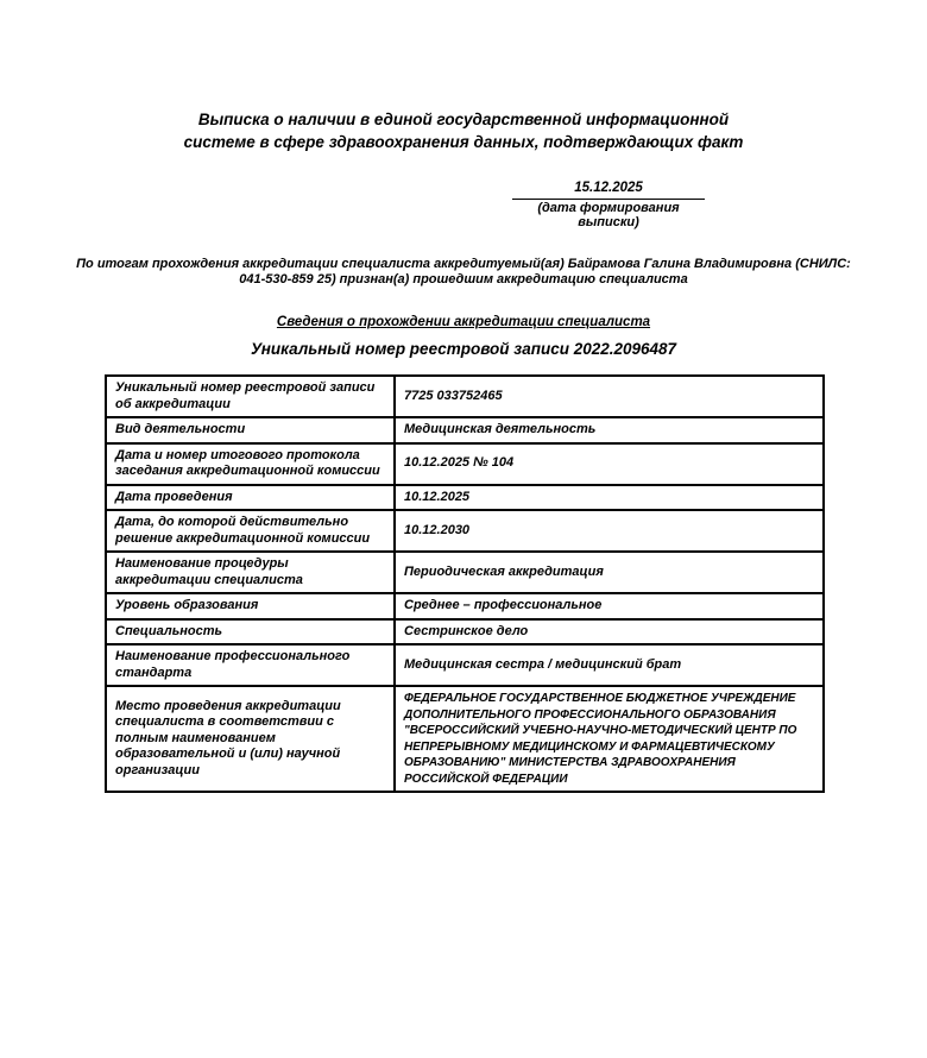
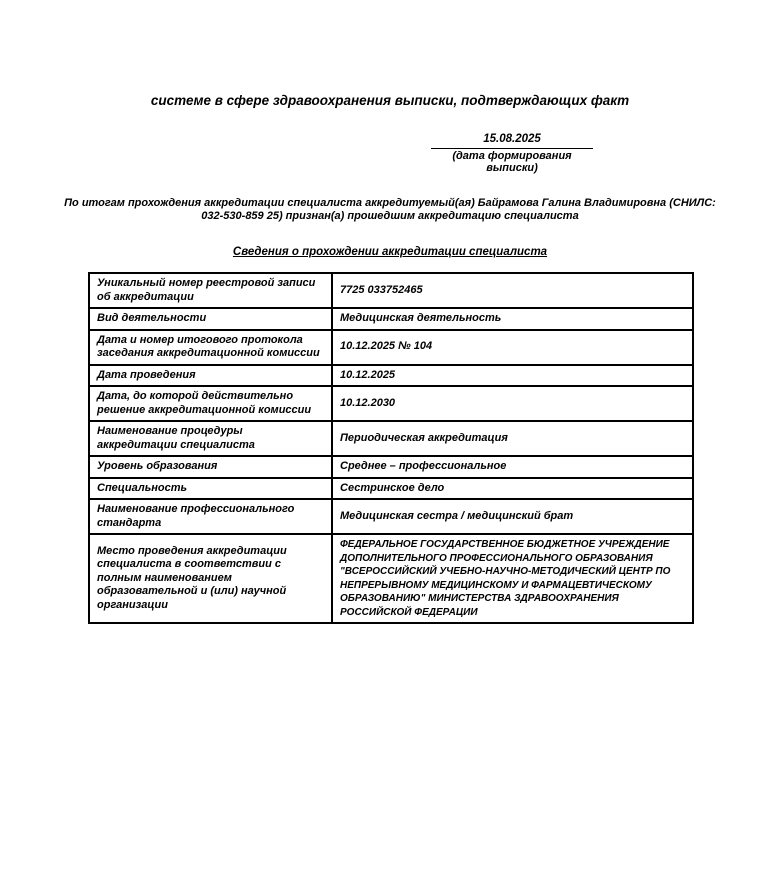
- Выписка о наличии в единой государственной информационной
- системе в сфере здравоохранения данных, подтверждающих факт
+ системе в сфере здравоохранения выписки, подтверждающих факт
- 15.12.2025
+ 15.08.2025
  (дата формирования выписки)
  По итогам прохождения аккредитации специалиста аккредитуемый(ая) Байрамова Галина Владимировна (СНИЛС:
- 041-530-859 25) признан(а) прошедшим аккредитацию специалиста
+ 032-530-859 25) признан(а) прошедшим аккредитацию специалиста
  Сведения о прохождении аккредитации специалиста
- Уникальный номер реестровой записи 2022.2096487
  Уникальный номер реестровой записи об аккредитации	7725 033752465
  Вид деятельности	Медицинская деятельность
  Дата и номер итогового протокола заседания аккредитационной комиссии	10.12.2025 № 104
  Дата проведения	10.12.2025
  Дата, до которой действительно решение аккредитационной комиссии	10.12.2030
  Наименование процедуры аккредитации специалиста	Периодическая аккредитация
  Уровень образования	Среднее – профессиональное
  Специальность	Сестринское дело
  Наименование профессионального стандарта	Медицинская сестра / медицинский брат
  Место проведения аккредитации специалиста в соответствии с полным наименованием образовательной и (или) научной организации	ФЕДЕРАЛЬНОЕ ГОСУДАРСТВЕННОЕ БЮДЖЕТНОЕ УЧРЕЖДЕНИЕ ДОПОЛНИТЕЛЬНОГО ПРОФЕССИОНАЛЬНОГО ОБРАЗОВАНИЯ "ВСЕРОССИЙСКИЙ УЧЕБНО-НАУЧНО-МЕТОДИЧЕСКИЙ ЦЕНТР ПО НЕПРЕРЫВНОМУ МЕДИЦИНСКОМУ И ФАРМАЦЕВТИЧЕСКОМУ ОБРАЗОВАНИЮ" МИНИСТЕРСТВА ЗДРАВООХРАНЕНИЯ РОССИЙСКОЙ ФЕДЕРАЦИИ
